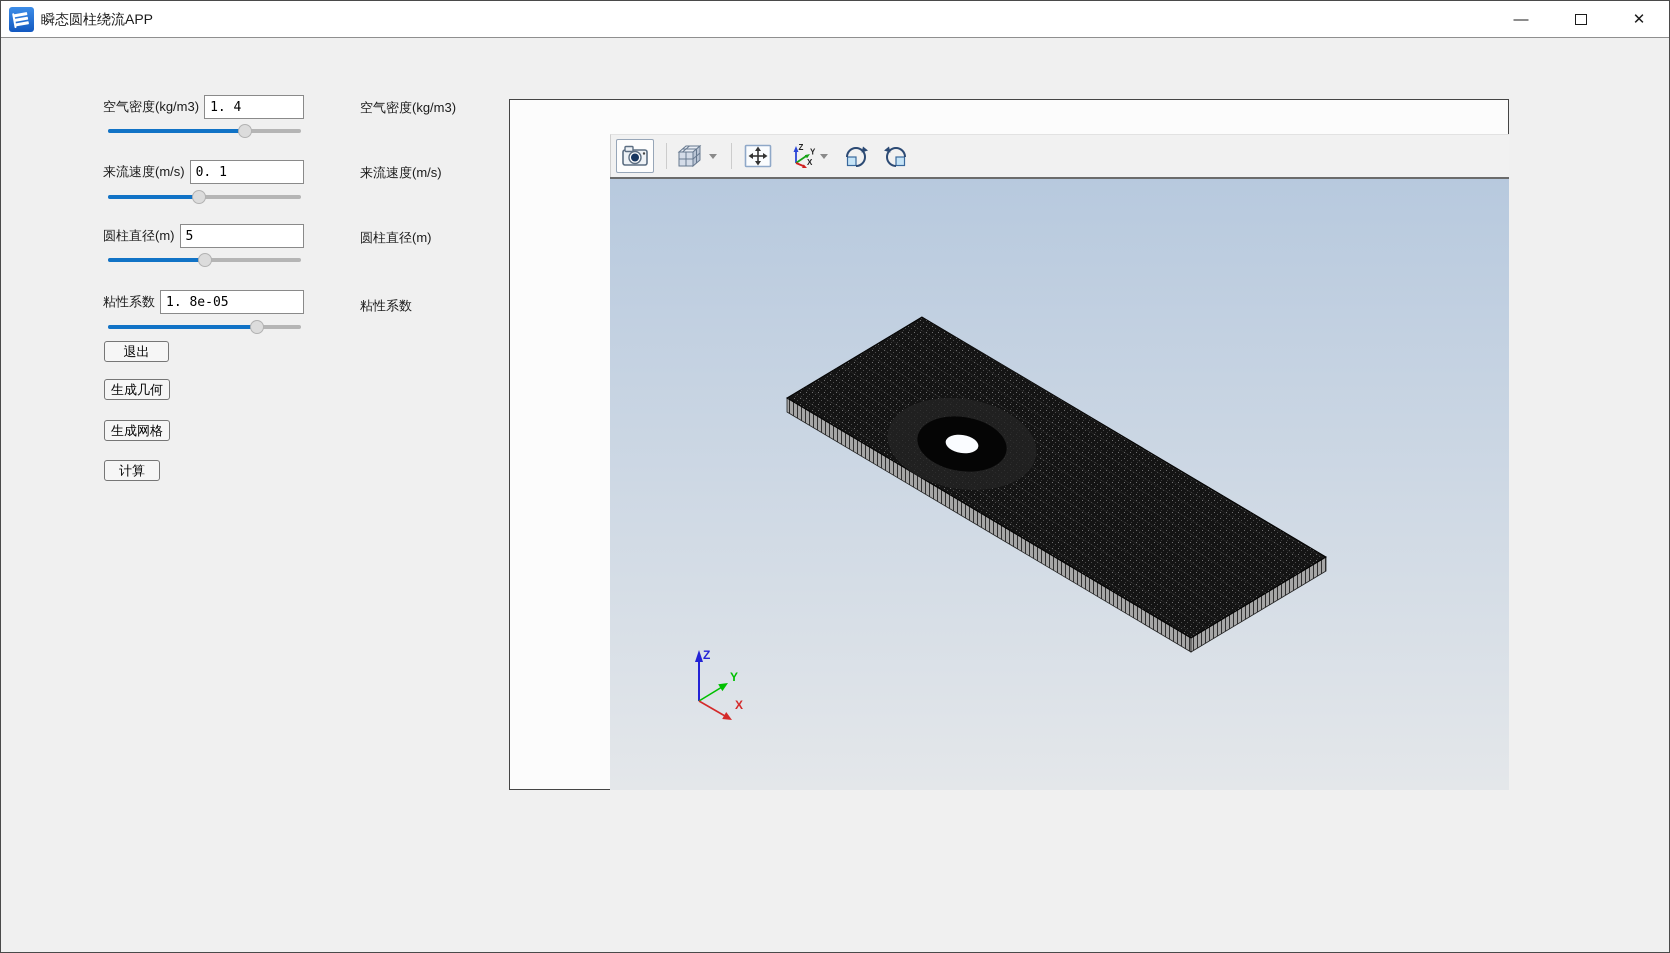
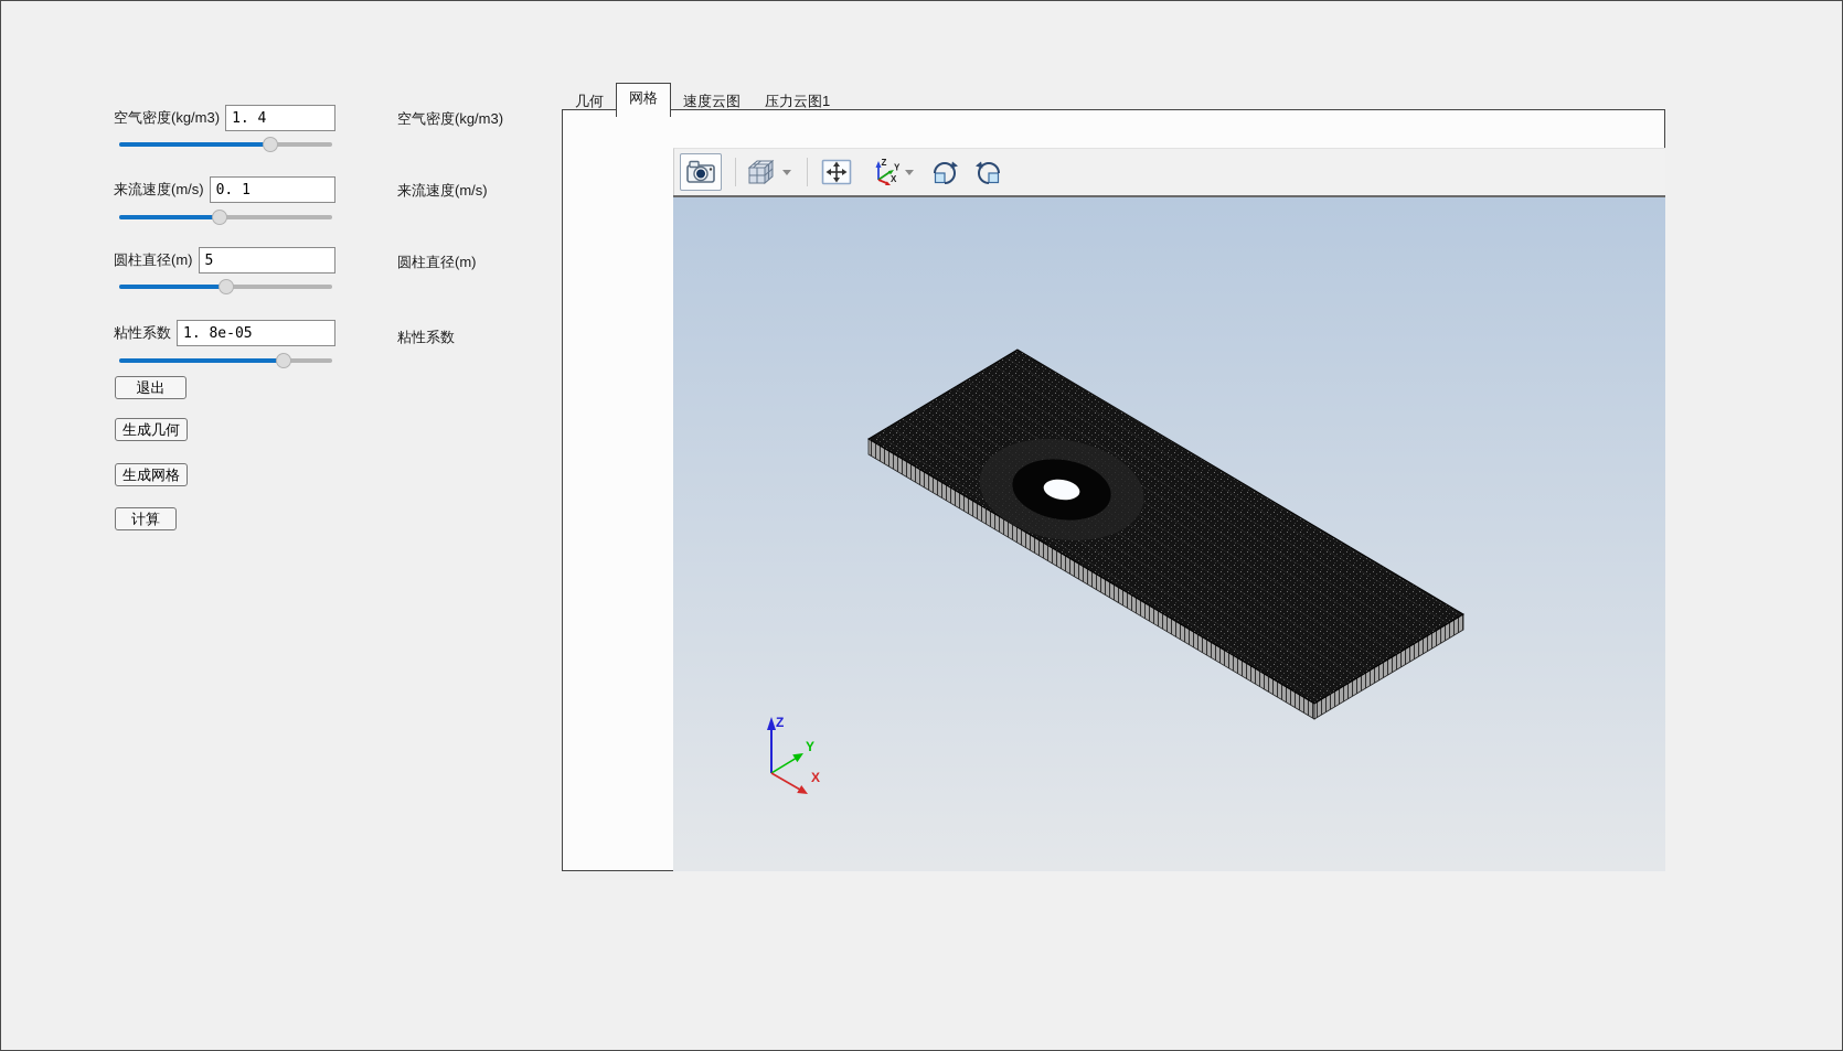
- 瞬态圆柱绕流APP
- —
- ✕
  空气密度(kg/m3)
  1. 4
  来流速度(m/s)
  0. 1
  圆柱直径(m)
  5
  粘性系数
  1. 8e-05
  退出
  生成几何
  生成网格
  计算
  空气密度(kg/m3)
  来流速度(m/s)
  圆柱直径(m)
  粘性系数
+ 几何
+ 网格
+ 速度云图
+ 压力云图1
  Z
  Y
  X
  Z
  Y
  X
